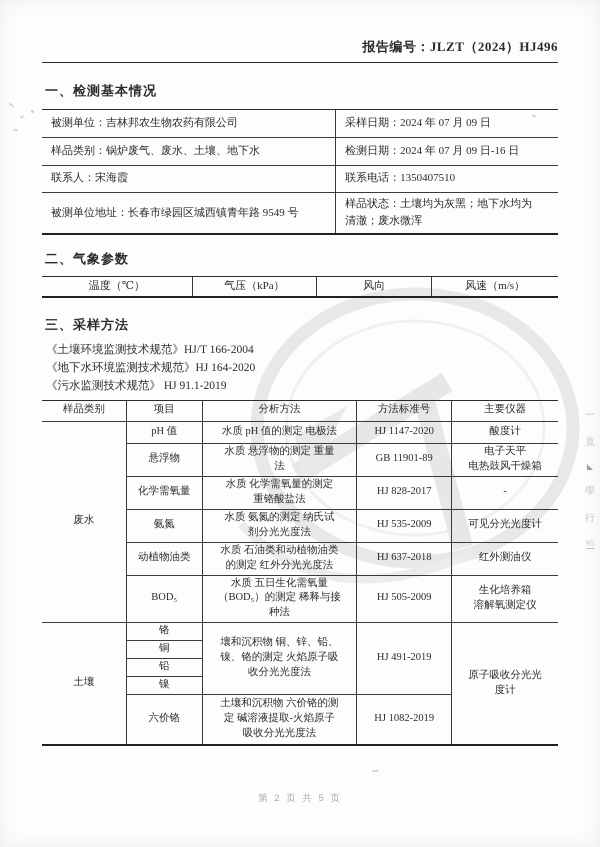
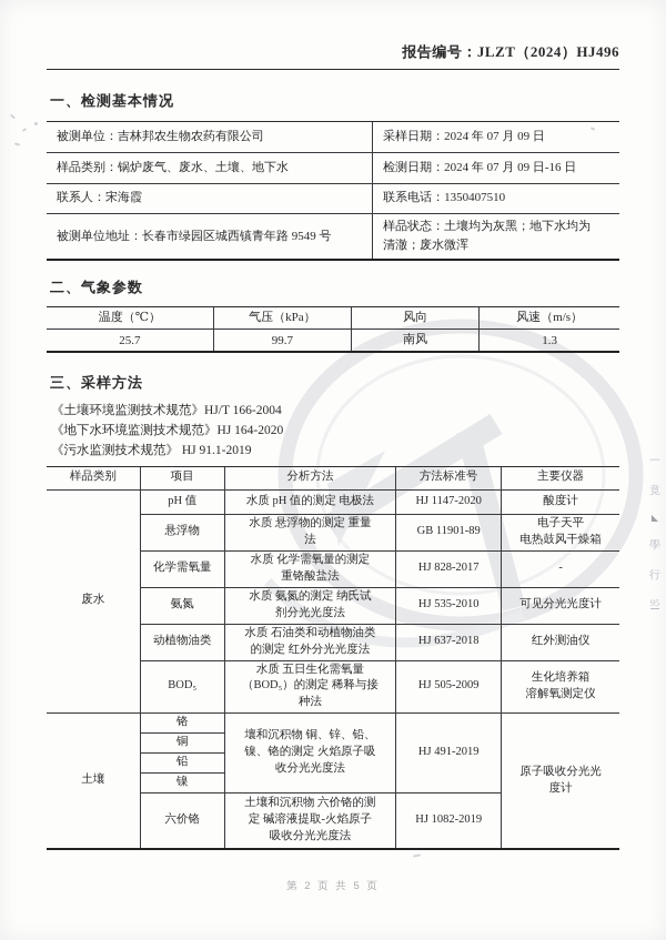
  报告编号：JLZT（2024）HJ496
  一、检测基本情况
  被测单位：吉林邦农生物农药有限公司	采样日期：2024 年 07 月 09 日
  样品类别：锅炉废气、废水、土壤、地下水	检测日期：2024 年 07 月 09 日-16 日
  联系人：宋海霞	联系电话：1350407510
  被测单位地址：长春市绿园区城西镇青年路 9549 号	样品状态：土壤均为灰黑；地下水均为 清澈；废水微浑
  二、气象参数
  温度（℃）	气压（kPa）	风向	风速（m/s）
+ 25.7	99.7	南风	1.3
  三、采样方法
  《土壤环境监测技术规范》HJ/T 166-2004
  《地下水环境监测技术规范》HJ 164-2020
  《污水监测技术规范》 HJ 91.1-2019
  样品类别	项目	分析方法	方法标准号	主要仪器
  废水	pH 值	水质 pH 值的测定 电极法	HJ 1147-2020	酸度计
  悬浮物	水质 悬浮物的测定 重量 法	GB 11901-89	电子天平 电热鼓风干燥箱
  化学需氧量	水质 化学需氧量的测定 重铬酸盐法	HJ 828-2017	-
- 氨氮	水质 氨氮的测定 纳氏试 剂分光光度法	HJ 535-2009	可见分光光度计
+ 氨氮	水质 氨氮的测定 纳氏试 剂分光光度法	HJ 535-2010	可见分光光度计
  动植物油类	水质 石油类和动植物油类 的测定 红外分光光度法	HJ 637-2018	红外测油仪
  BOD₅	水质 五日生化需氧量 （BOD₅）的测定 稀释与接 种法	HJ 505-2009	生化培养箱 溶解氧测定仪
  土壤	铬	壤和沉积物 铜、锌、铅、 镍、铬的测定 火焰原子吸 收分光光度法	HJ 491-2019	原子吸收分光光 度计
  铜
  铅
  镍
  六价铬	土壤和沉积物 六价铬的测 定 碱溶液提取-火焰原子 吸收分光光度法	HJ 1082-2019
  一
  竟
  ◣
  學
  行
  95
  第 2 页 共 5 页
